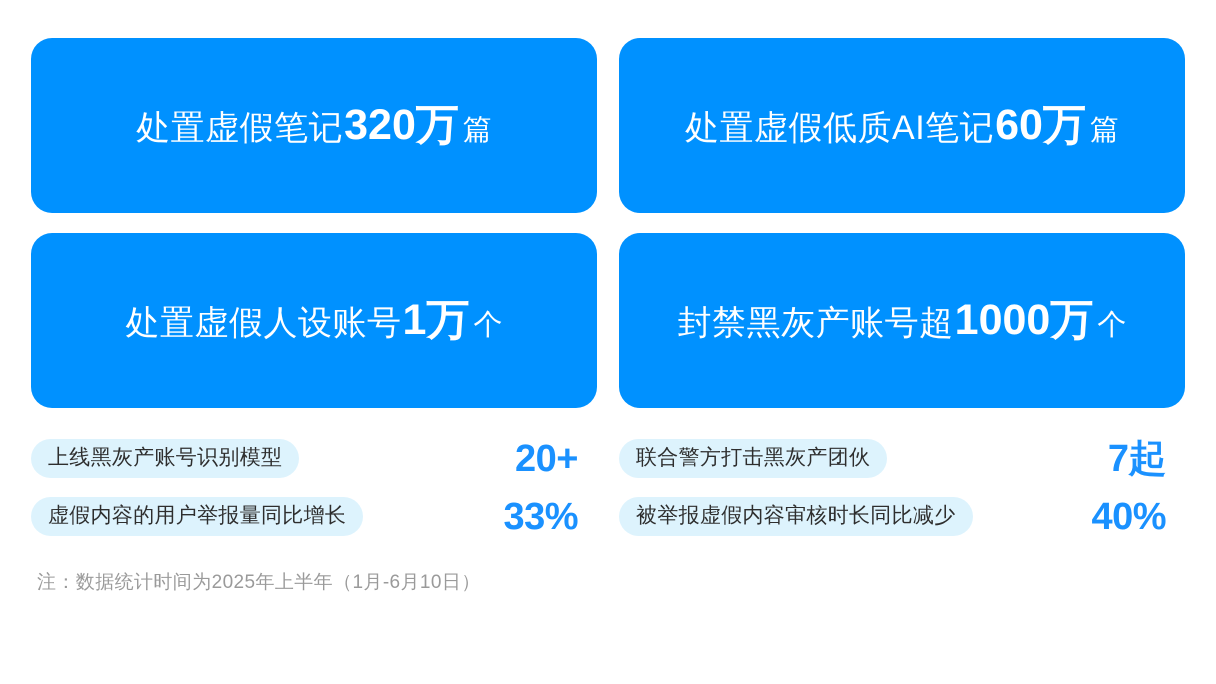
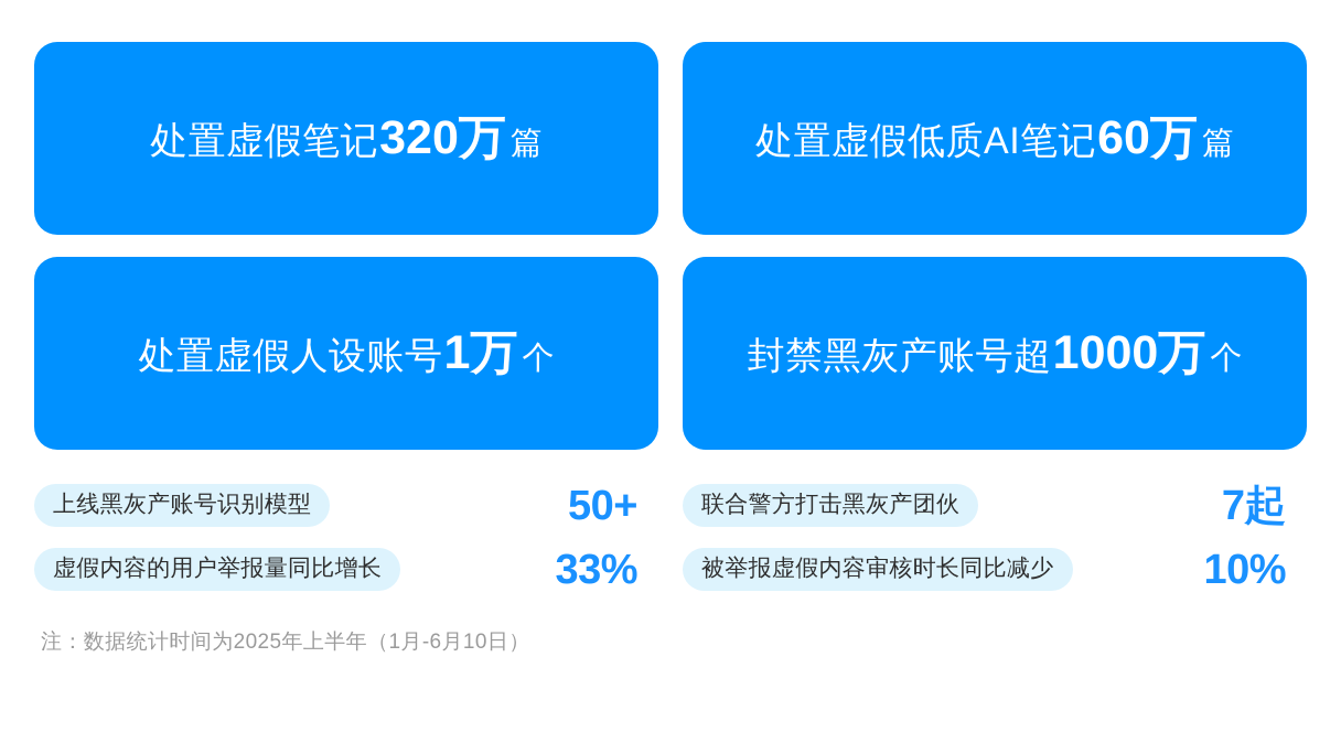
  处置虚假笔记
  320万
  篇
  处置虚假低质AI笔记
  60万
  篇
  处置虚假人设账号
  1万
  个
  封禁黑灰产账号超
  1000万
  个
  上线黑灰产账号识别模型
- 20+
+ 50+
  联合警方打击黑灰产团伙
  7起
  虚假内容的用户举报量同比增长
  33%
  被举报虚假内容审核时长同比减少
- 40%
+ 10%
  注：数据统计时间为2025年上半年（1月-6月10日）
